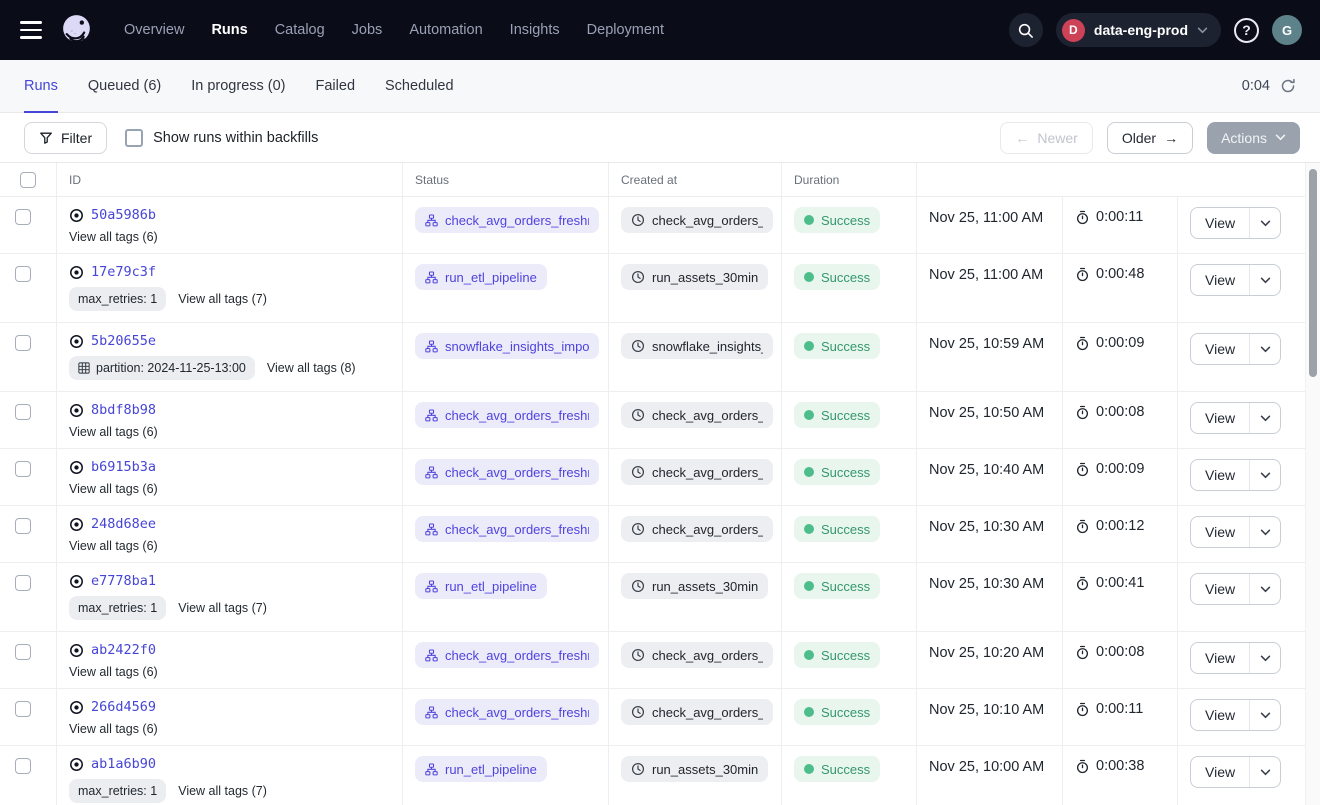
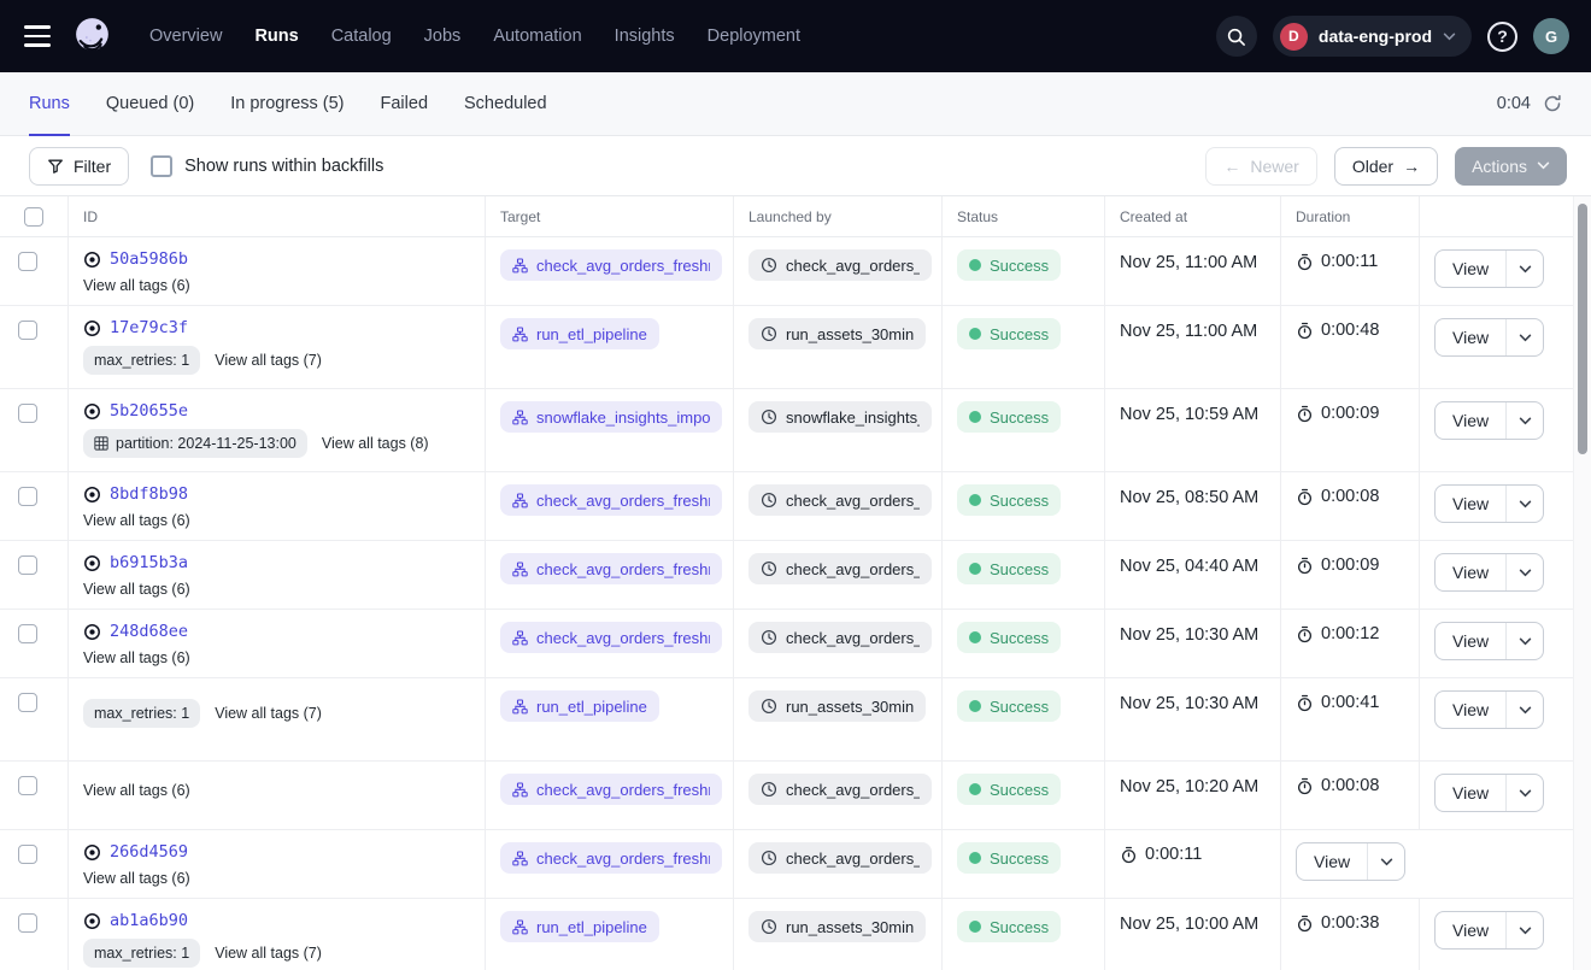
  Overview
  Runs
  Catalog
  Jobs
  Automation
  Insights
  Deployment
  D
  data-eng-prod
  ?
  G
  Runs
- Queued (6)
+ Queued (0)
- In progress (0)
+ In progress (5)
  Failed
  Scheduled
  0:04
  Filter
  Show runs within backfills
  ←
  Newer
  Older
  →
  Actions
  ID
+ Target
+ Launched by
  Status
  Created at
  Duration
  50a5986b
  View all tags (6)
  check_avg_orders_fresh
  check_avg_orders_
  Success
  Nov 25, 11:00 AM
  0:00:11
  View
  17e79c3f
  max_retries: 1
  View all tags (7)
  run_etl_pipeline
  run_assets_30min
  Success
  Nov 25, 11:00 AM
  0:00:48
  View
  5b20655e
  partition: 2024-11-25-13:00
  View all tags (8)
  snowflake_insights_impo
  snowflake_insights
  Success
  Nov 25, 10:59 AM
  0:00:09
  View
  8bdf8b98
  View all tags (6)
  check_avg_orders_fresh
  check_avg_orders_
  Success
- Nov 25, 10:50 AM
+ Nov 25, 08:50 AM
  0:00:08
  View
  b6915b3a
  View all tags (6)
  check_avg_orders_fresh
  check_avg_orders_
  Success
- Nov 25, 10:40 AM
+ Nov 25, 04:40 AM
  0:00:09
  View
  248d68ee
  View all tags (6)
  check_avg_orders_fresh
  check_avg_orders_
  Success
  Nov 25, 10:30 AM
  0:00:12
  View
- e7778ba1
  max_retries: 1
  View all tags (7)
  run_etl_pipeline
  run_assets_30min
  Success
  Nov 25, 10:30 AM
  0:00:41
  View
- ab2422f0
  View all tags (6)
  check_avg_orders_fresh
  check_avg_orders_
  Success
  Nov 25, 10:20 AM
  0:00:08
  View
  266d4569
  View all tags (6)
  check_avg_orders_fresh
  check_avg_orders_
  Success
- Nov 25, 10:10 AM
  0:00:11
  View
  ab1a6b90
  max_retries: 1
  View all tags (7)
  run_etl_pipeline
  run_assets_30min
  Success
  Nov 25, 10:00 AM
  0:00:38
  View
